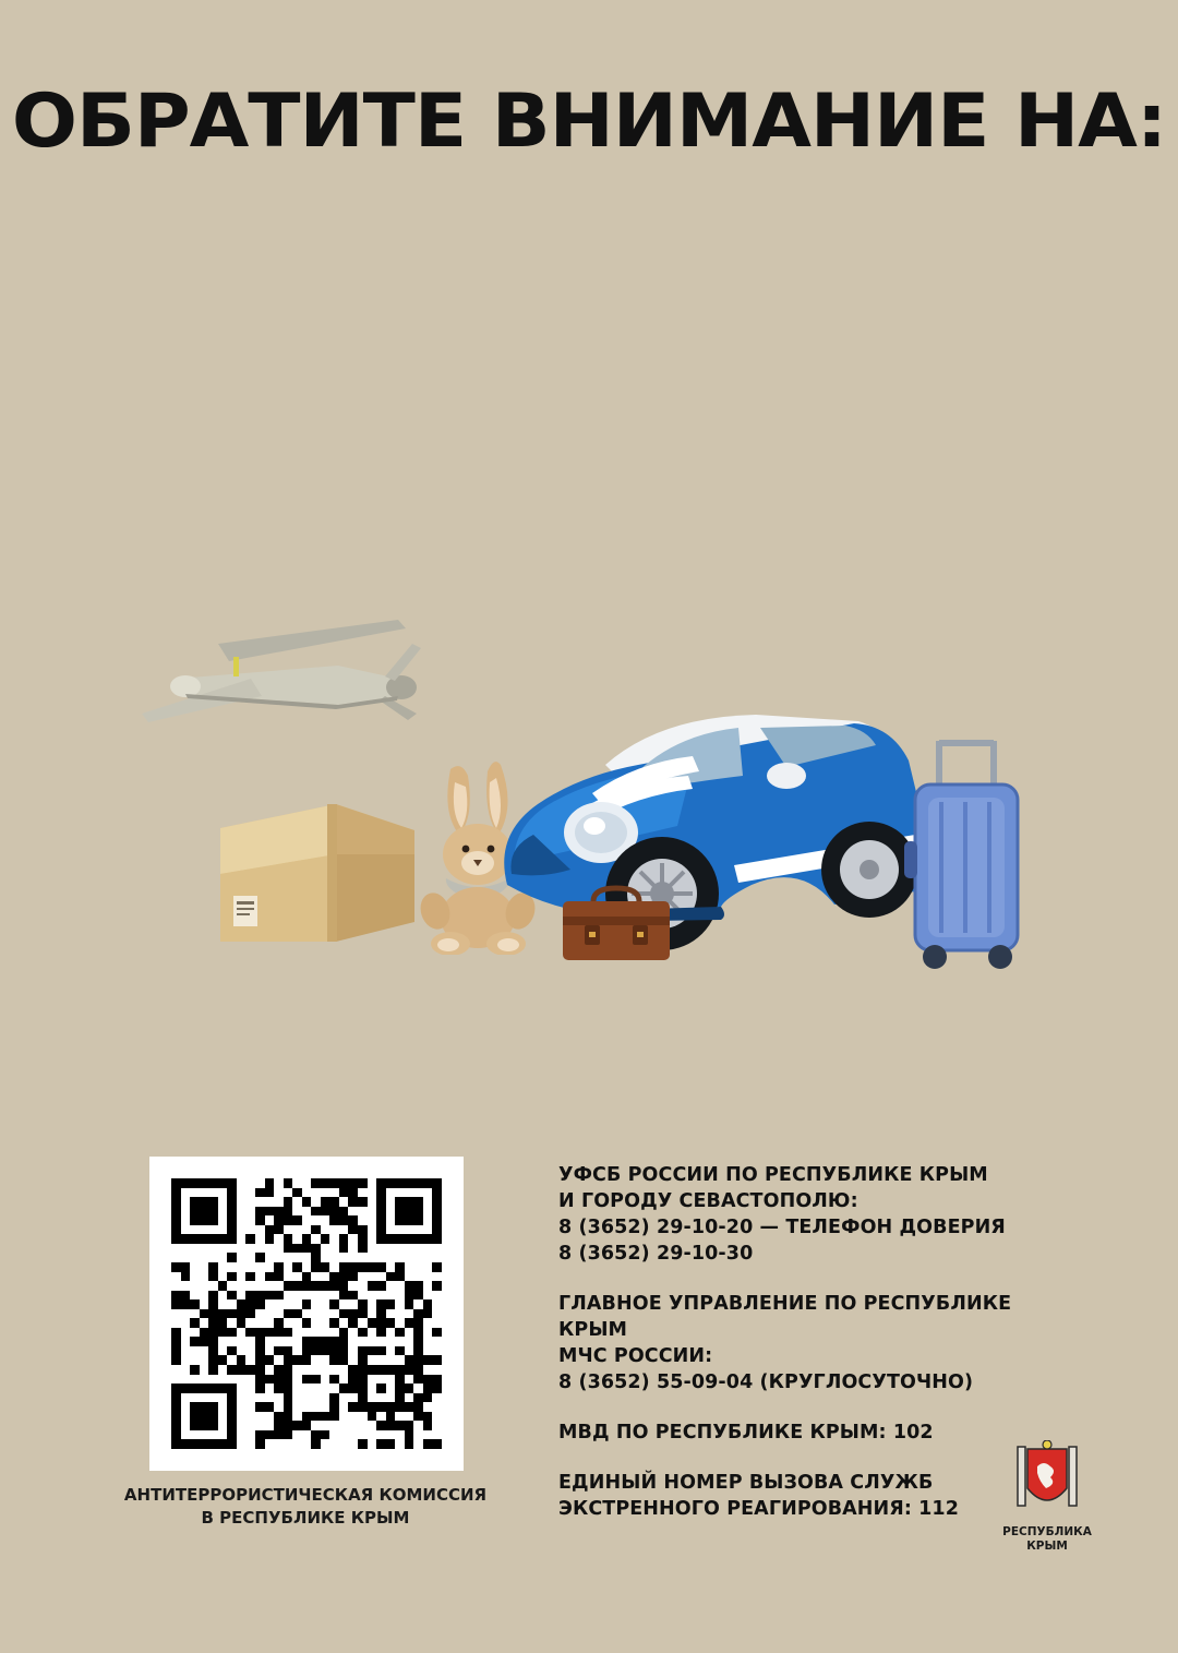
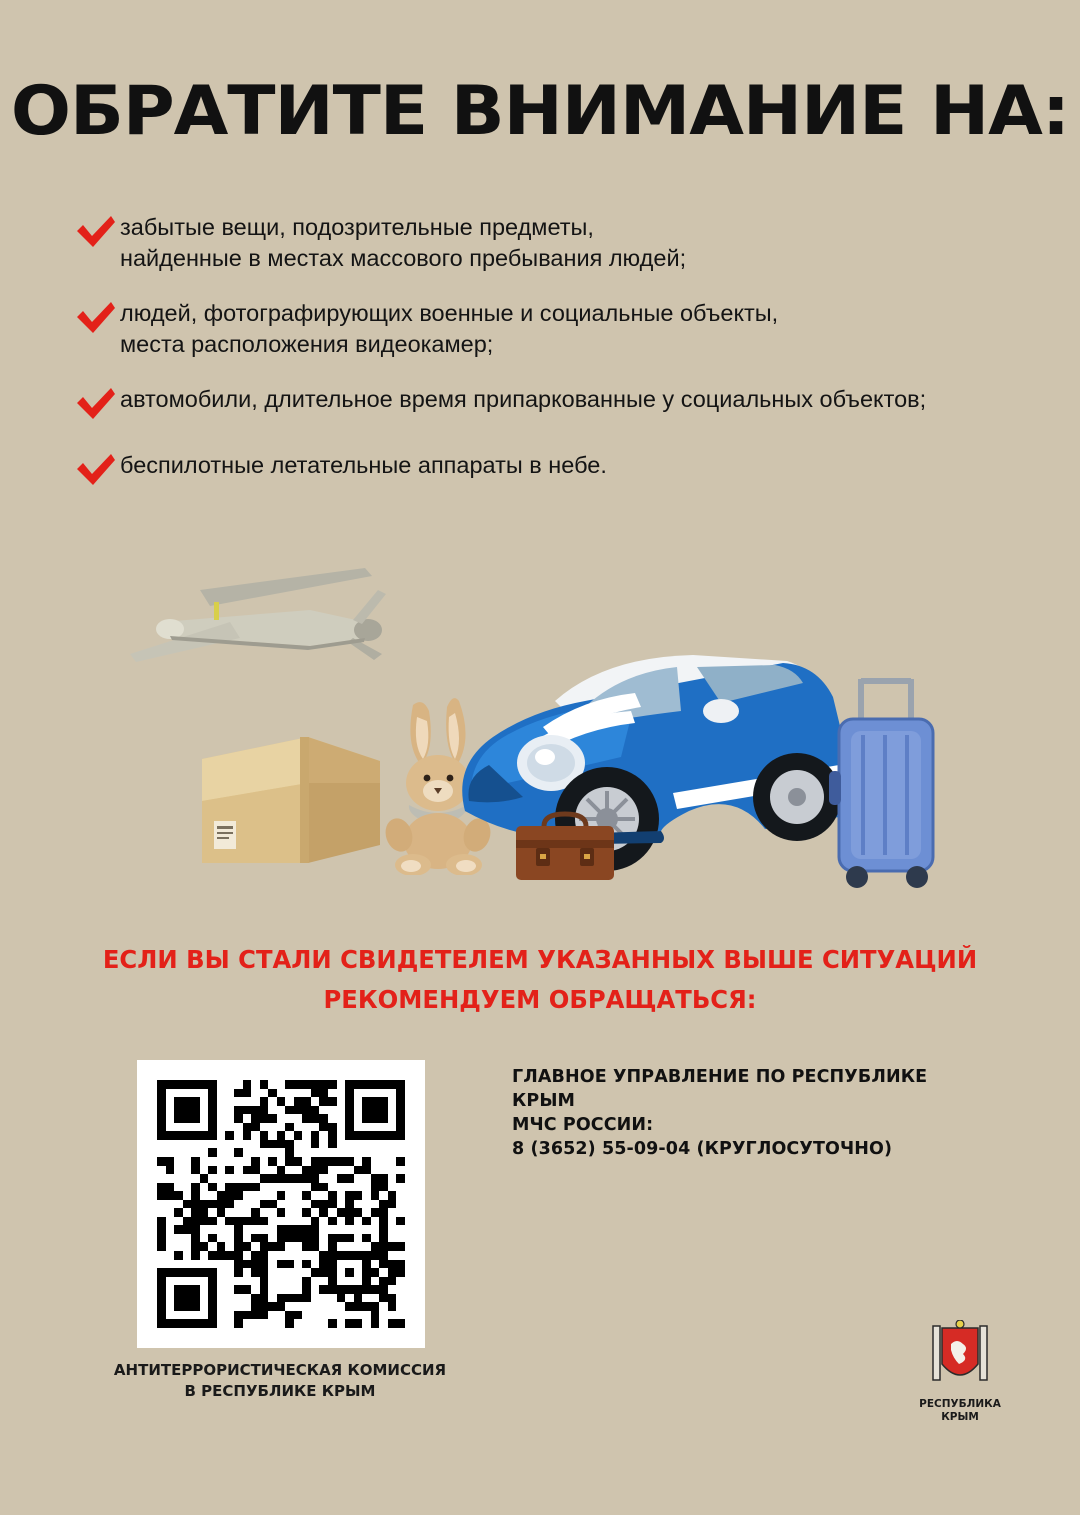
  ОБРАТИТЕ ВНИМАНИЕ НА:
+ забытые вещи, подозрительные предметы,
+ найденные в местах массового пребывания людей;
+ людей, фотографирующих военные и социальные объекты,
+ места расположения видеокамер;
+ автомобили, длительное время припаркованные у социальных объектов;
+ беспилотные летательные аппараты в небе.
+ ЕСЛИ ВЫ СТАЛИ СВИДЕТЕЛЕМ УКАЗАННЫХ ВЫШЕ СИТУАЦИЙ РЕКОМЕНДУЕМ ОБРАЩАТЬСЯ:
  АНТИТЕРРОРИСТИЧЕСКАЯ КОМИССИЯ
  В РЕСПУБЛИКЕ КРЫМ
- УФСБ РОССИИ ПО РЕСПУБЛИКЕ КРЫМ
- И ГОРОДУ СЕВАСТОПОЛЮ:
- 8 (3652) 29-10-20 — ТЕЛЕФОН ДОВЕРИЯ
- 8 (3652) 29-10-30
  ГЛАВНОЕ УПРАВЛЕНИЕ ПО РЕСПУБЛИКЕ КРЫМ
  МЧС РОССИИ:
  8 (3652) 55-09-04 (КРУГЛОСУТОЧНО)
- МВД ПО РЕСПУБЛИКЕ КРЫМ: 102
- ЕДИНЫЙ НОМЕР ВЫЗОВА СЛУЖБ
- ЭКСТРЕННОГО РЕАГИРОВАНИЯ: 112
  РЕСПУБЛИКА
  КРЫМ
